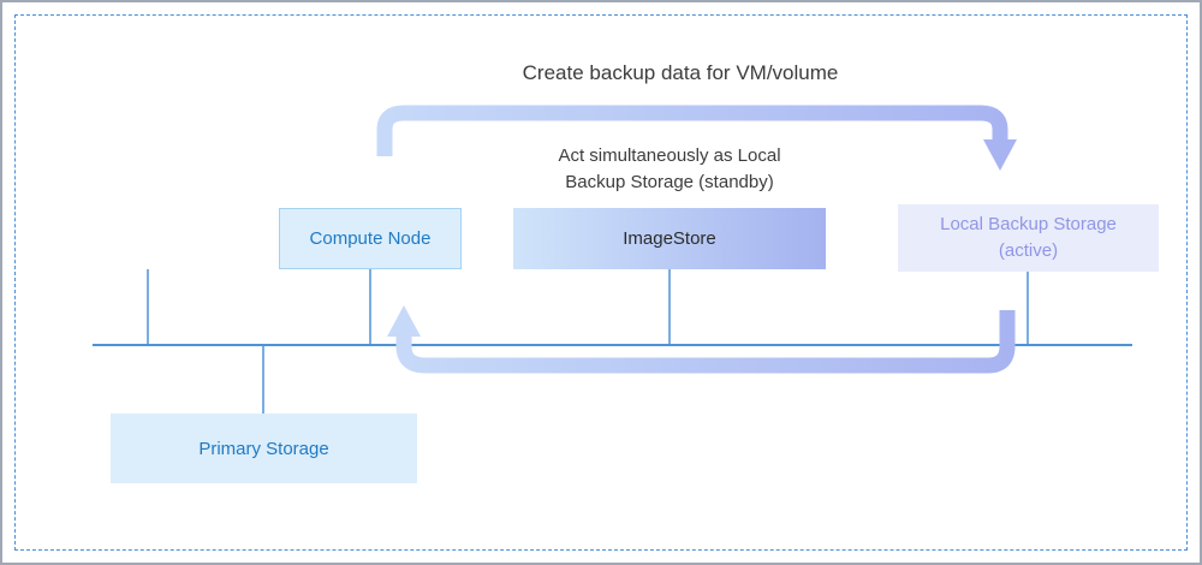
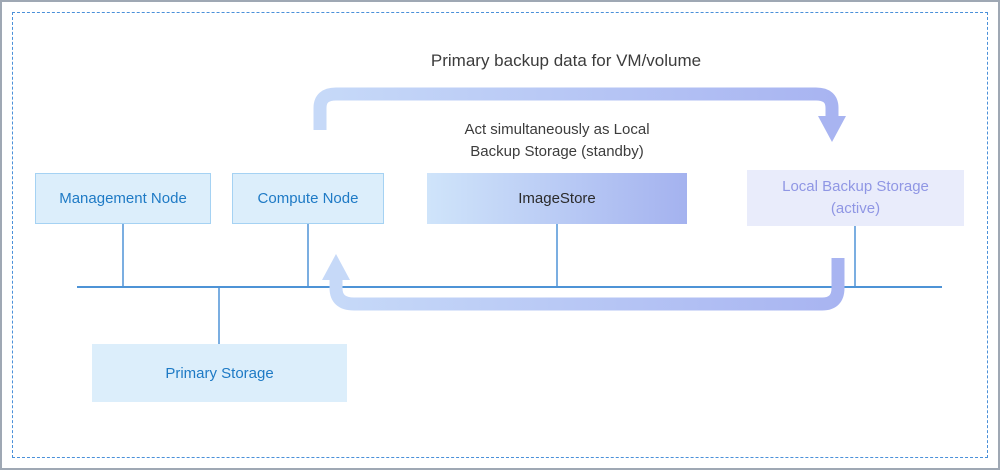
- Create backup data for VM/volume
+ Primary backup data for VM/volume
  Act simultaneously as Local
  Backup Storage (standby)
+ Management Node
  Compute Node
  ImageStore
  Local Backup Storage
  (active)
  Primary Storage
